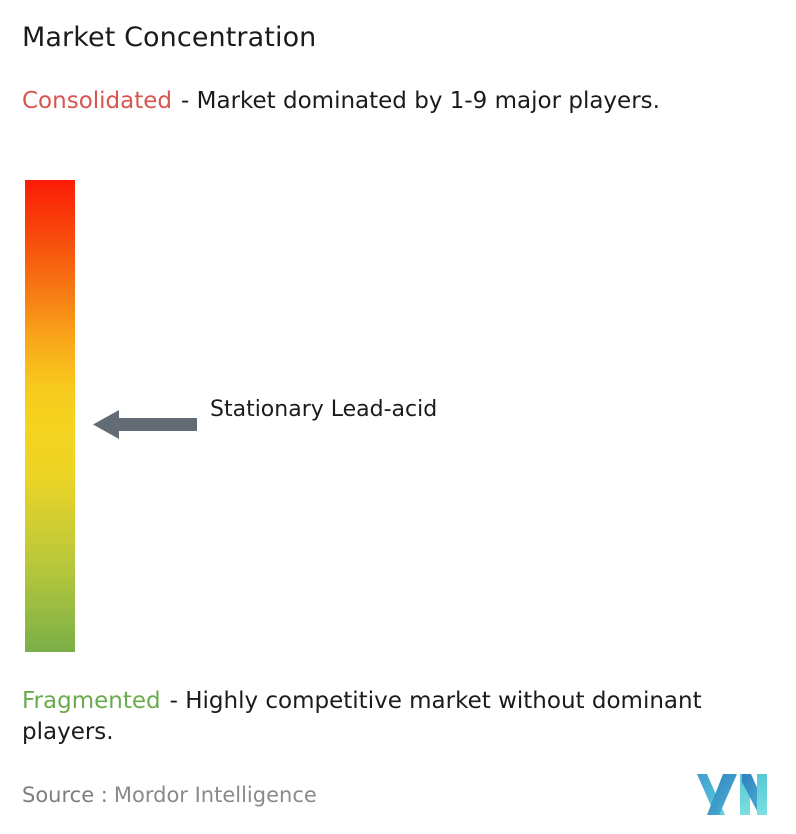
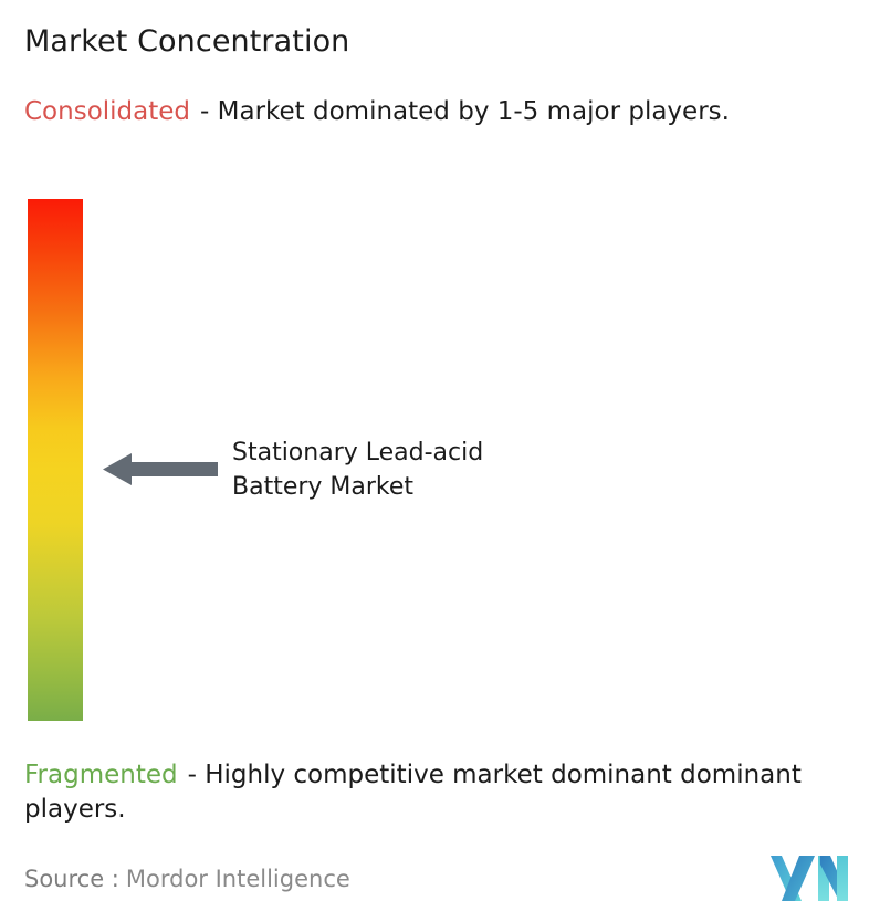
  Market Concentration
- Consolidated - Market dominated by 1-9 major players.
+ Consolidated - Market dominated by 1-5 major players.
  Stationary Lead-acid
+ Battery Market
- Fragmented - Highly competitive market without dominant players.
+ Fragmented - Highly competitive market dominant dominant players.
  Source : Mordor Intelligence
